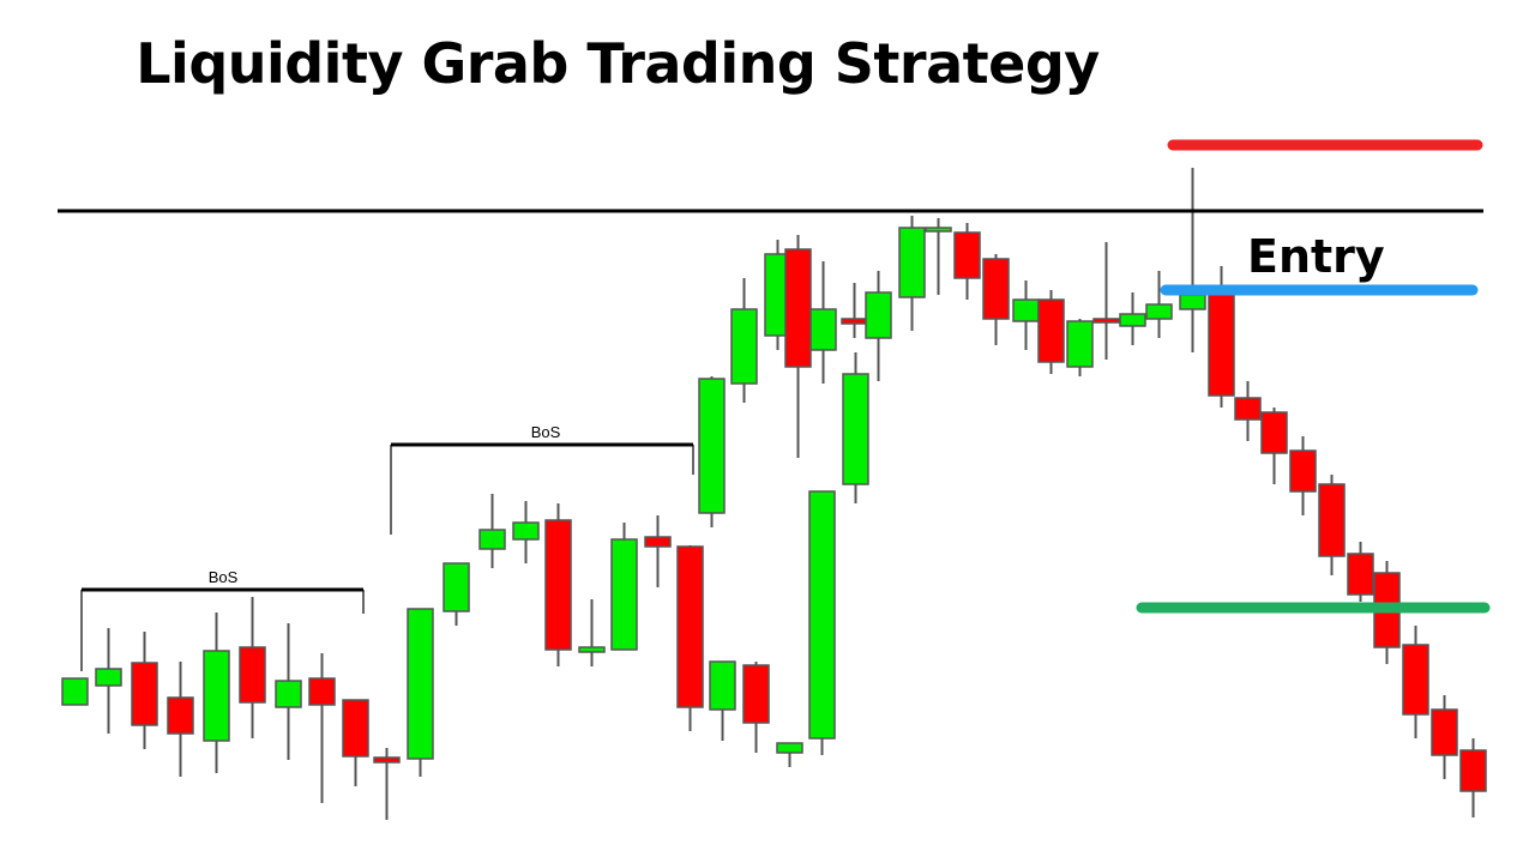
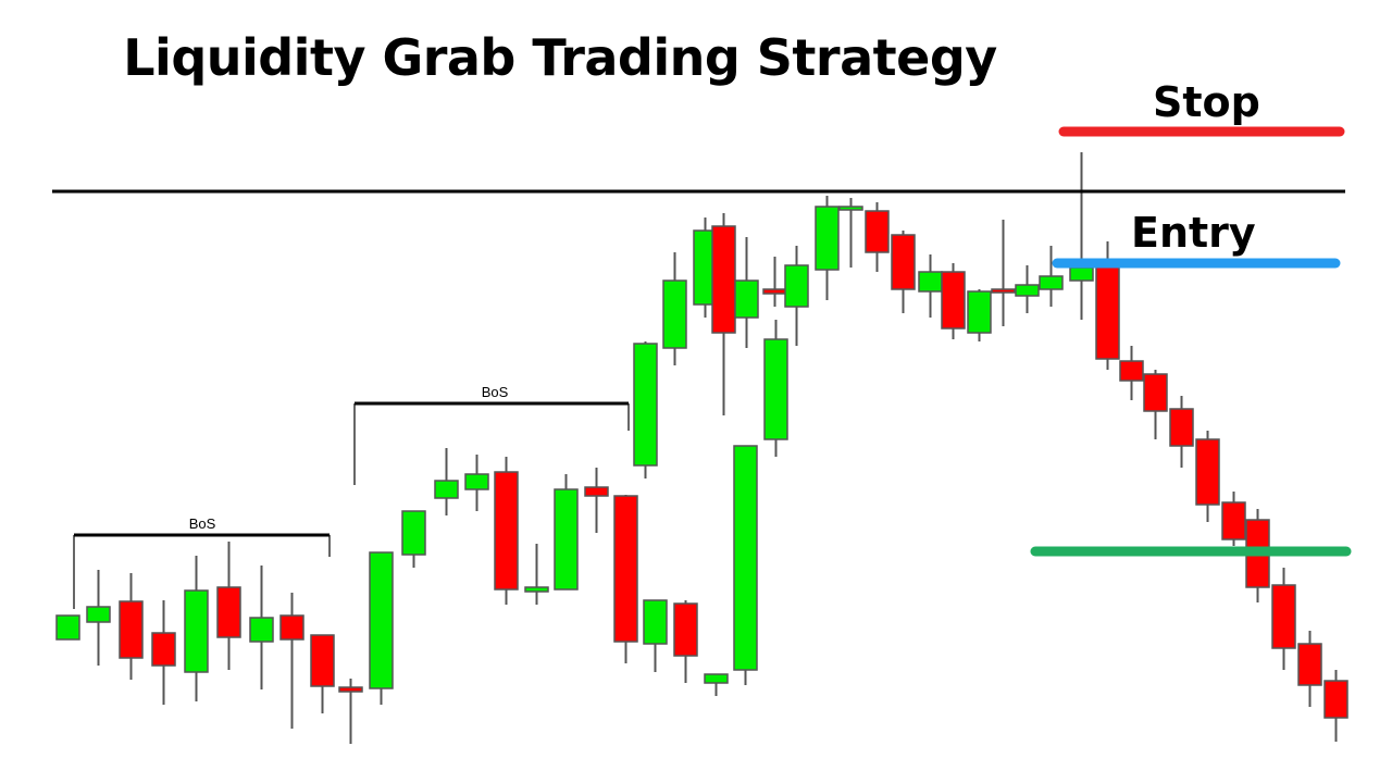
  Liquidity Grab Trading Strategy
  BoS
  BoS
+ Stop
  Entry
